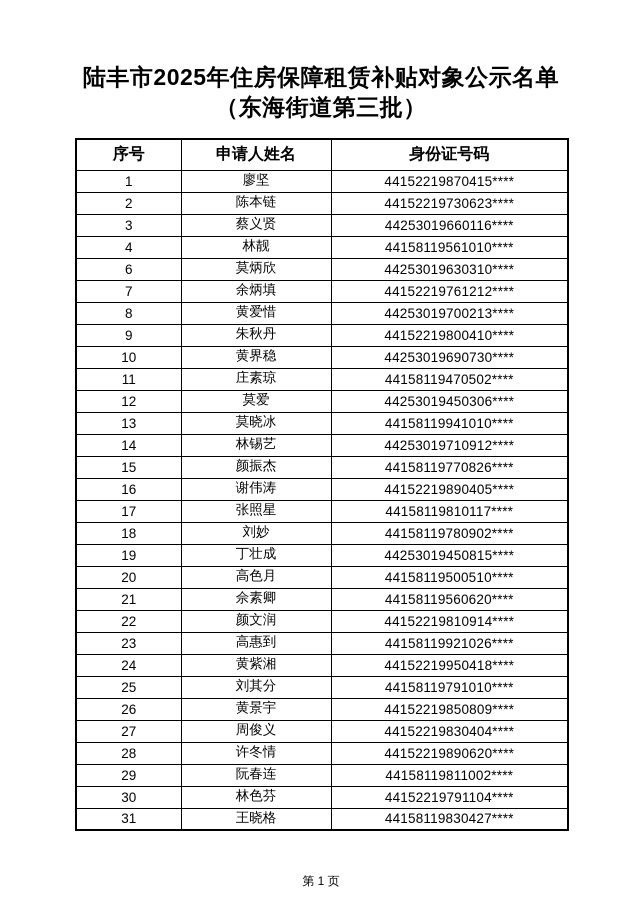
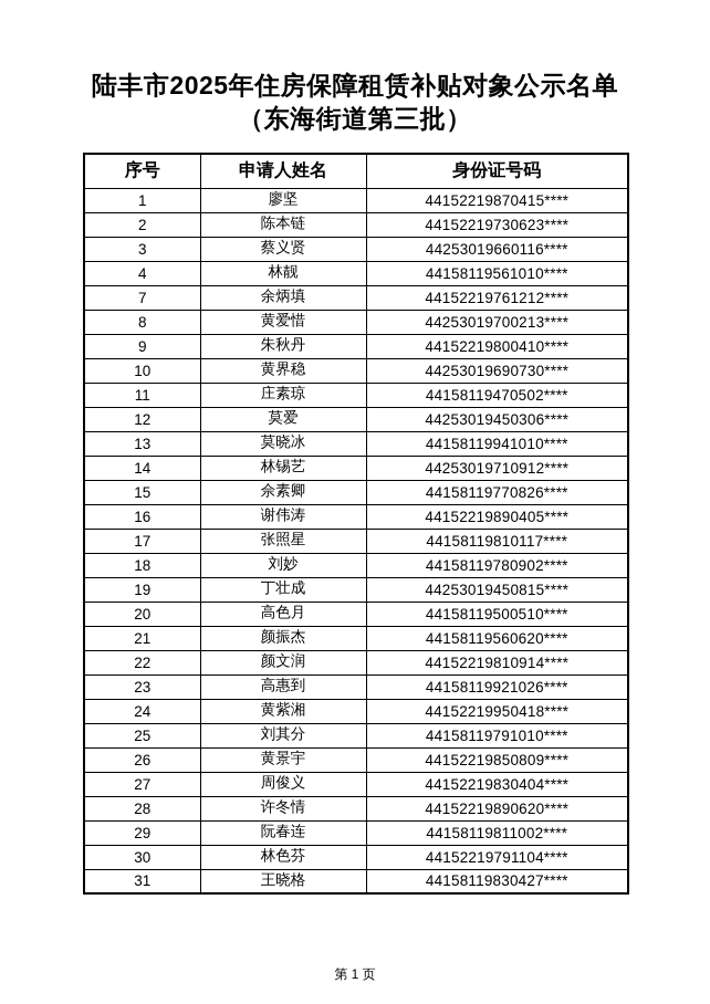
  陆丰市2025年住房保障租赁补贴对象公示名单
  （东海街道第三批）
  序号	申请人姓名	身份证号码
  1	廖坚	44152219870415****
  2	陈本链	44152219730623****
  3	蔡义贤	44253019660116****
  4	林靓	44158119561010****
- 6	莫炳欣	44253019630310****
  7	余炳填	44152219761212****
  8	黄爱惜	44253019700213****
  9	朱秋丹	44152219800410****
  10	黄界稳	44253019690730****
  11	庄素琼	44158119470502****
  12	莫爱	44253019450306****
  13	莫晓冰	44158119941010****
  14	林锡艺	44253019710912****
- 15	颜振杰	44158119770826****
+ 15	佘素卿	44158119770826****
  16	谢伟涛	44152219890405****
  17	张照星	44158119810117****
  18	刘妙	44158119780902****
  19	丁壮成	44253019450815****
  20	高色月	44158119500510****
- 21	佘素卿	44158119560620****
+ 21	颜振杰	44158119560620****
  22	颜文润	44152219810914****
  23	高惠到	44158119921026****
  24	黄紫湘	44152219950418****
  25	刘其分	44158119791010****
  26	黄景宇	44152219850809****
  27	周俊义	44152219830404****
  28	许冬情	44152219890620****
  29	阮春连	44158119811002****
  30	林色芬	44152219791104****
  31	王晓格	44158119830427****
  第 1 页
